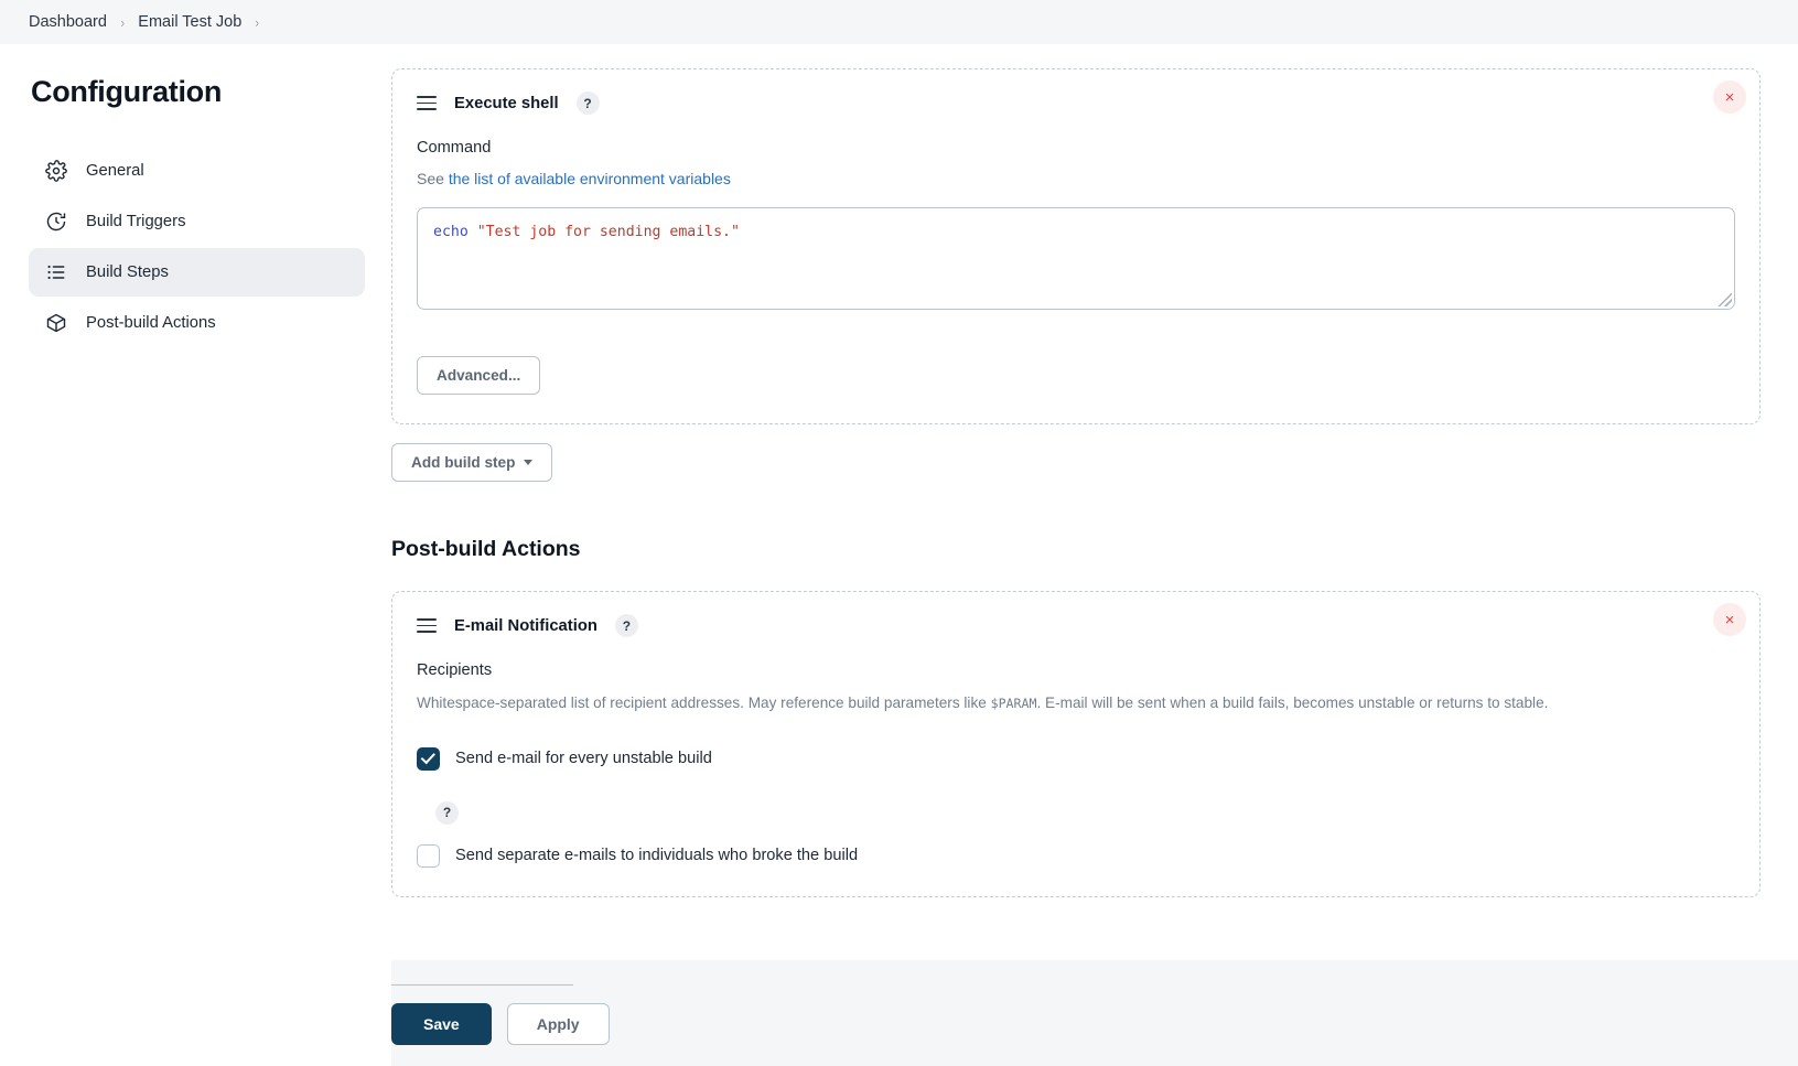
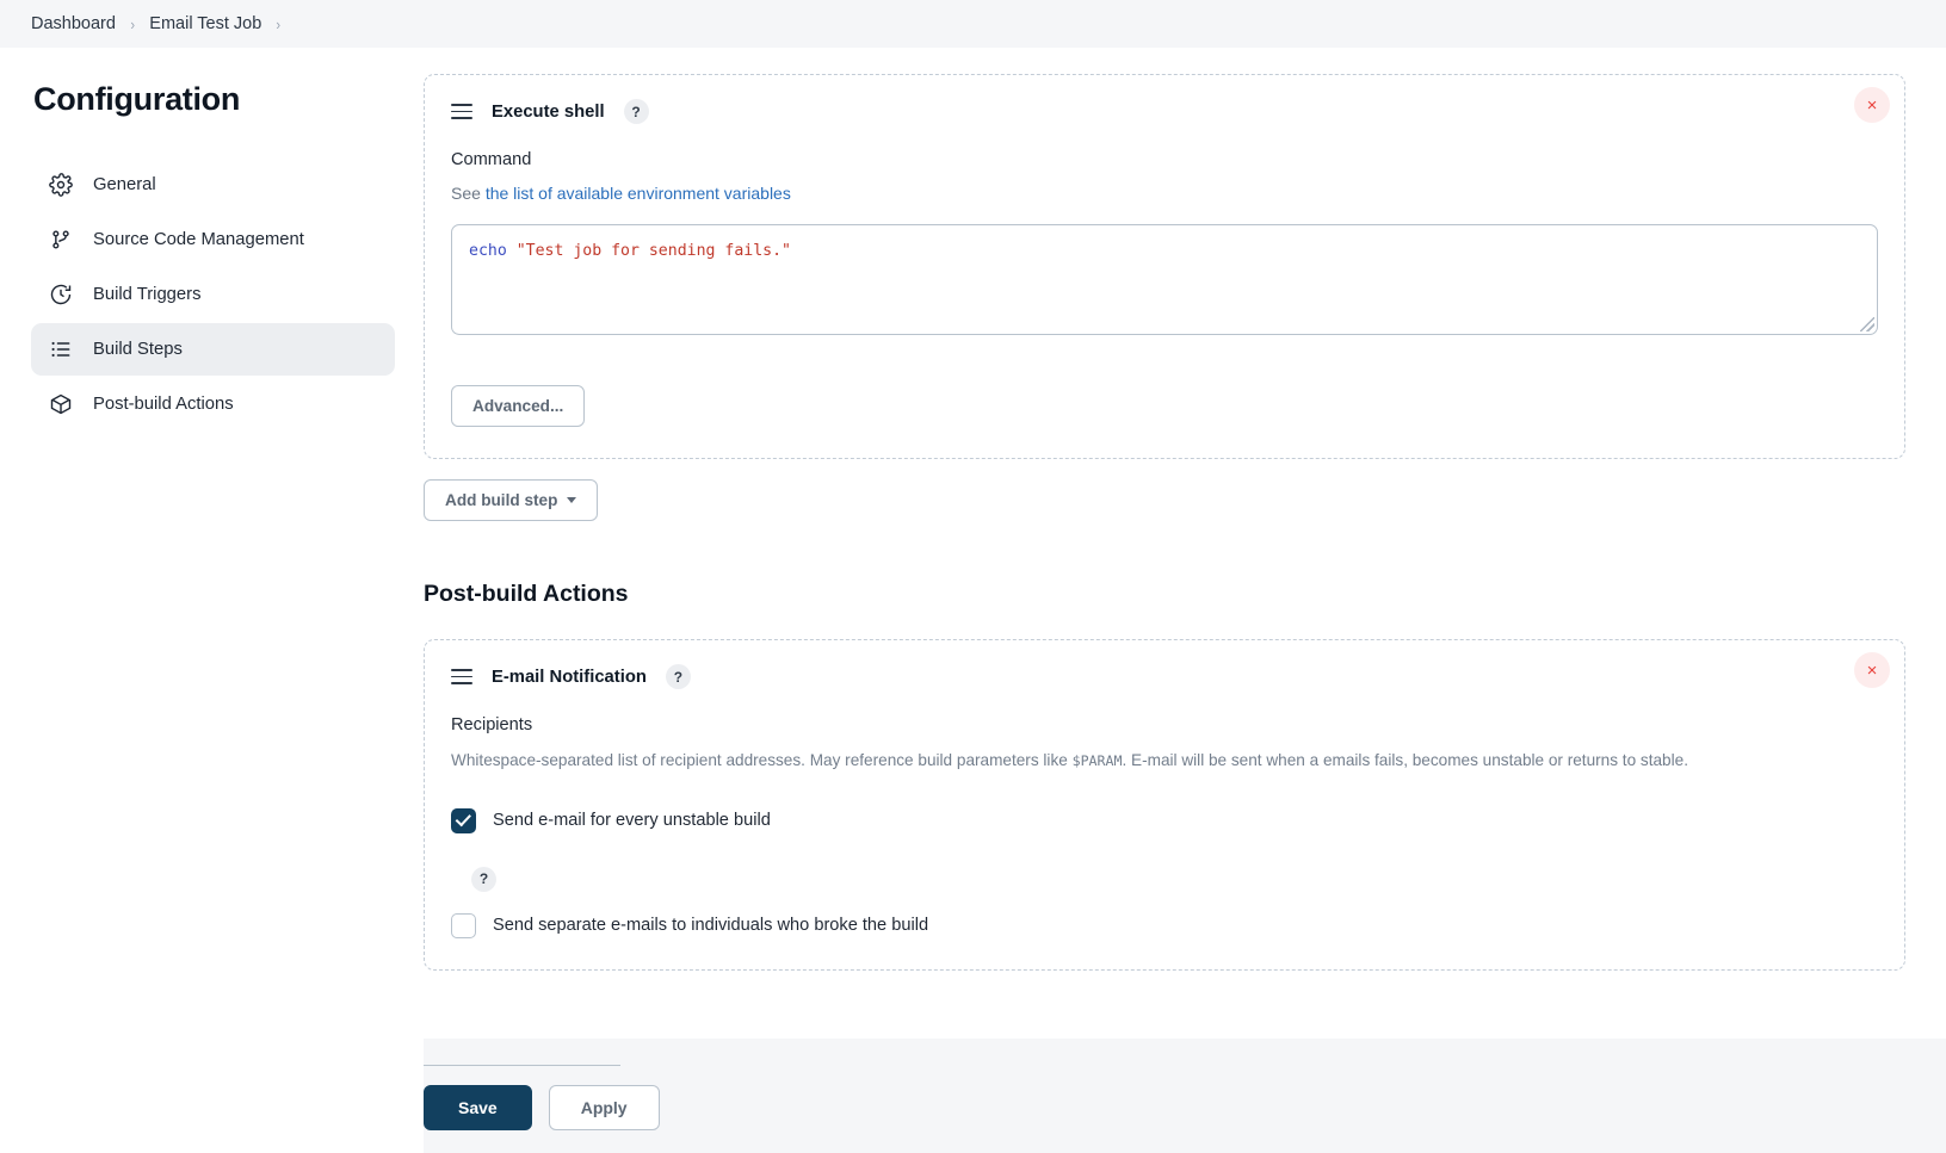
  Dashboard
  ›
  Email Test Job
  ›
  Configuration
  General
+ Source Code Management
  Build Triggers
  Build Steps
  Post-build Actions
  ×
  Execute shell
  ?
  Command
  See the list of available environment variables
- echo "Test job for sending emails."
+ echo "Test job for sending fails."
  Advanced...
  Add build step
  Post-build Actions
  ×
  E-mail Notification
  ?
  Recipients
- Whitespace-separated list of recipient addresses. May reference build parameters like $PARAM. E-mail will be sent when a build fails, becomes unstable or returns to stable.
+ Whitespace-separated list of recipient addresses. May reference build parameters like $PARAM. E-mail will be sent when a emails fails, becomes unstable or returns to stable.
  Send e-mail for every unstable build
  ?
  Send separate e-mails to individuals who broke the build
  Save
  Apply
